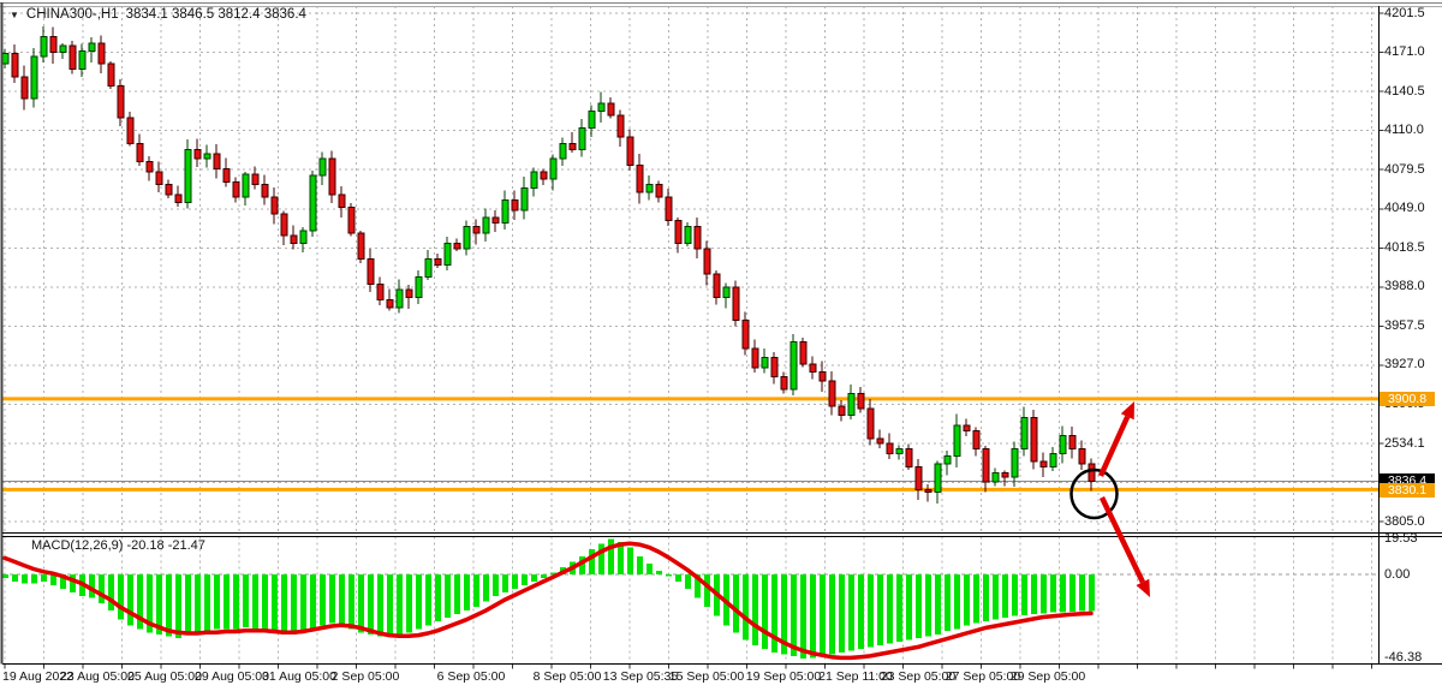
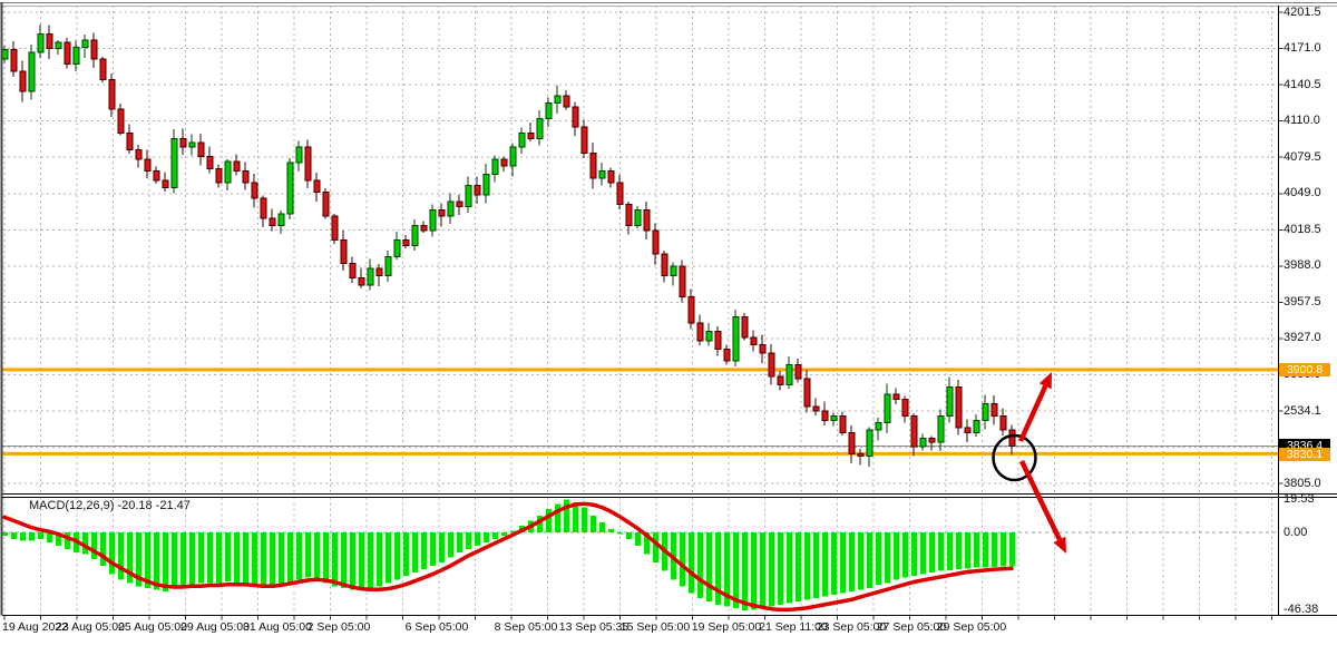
- ▼
- CHINA300-,H1
- 3834.1 3846.5 3812.4 3836.4
  MACD(12,26,9) -20.18 -21.47
  4201.5
  4171.0
  4140.5
  4110.0
  4079.5
  4049.0
  4018.5
  3988.0
  3957.5
  3927.0
  2534.1
  3805.0
  19.53
  0.00
  -46.38
  19 Aug 2022
  23 Aug 05:00
  25 Aug 05:00
  29 Aug 05:00
  31 Aug 05:00
  2 Sep 05:00
  6 Sep 05:00
  8 Sep 05:00
  13 Sep 05:35
  15 Sep 05:00
  19 Sep 05:00
  21 Sep 11:00
  23 Sep 05:00
  27 Sep 05:00
  29 Sep 05:00
  3900.8
  3836.4
  3830.1
